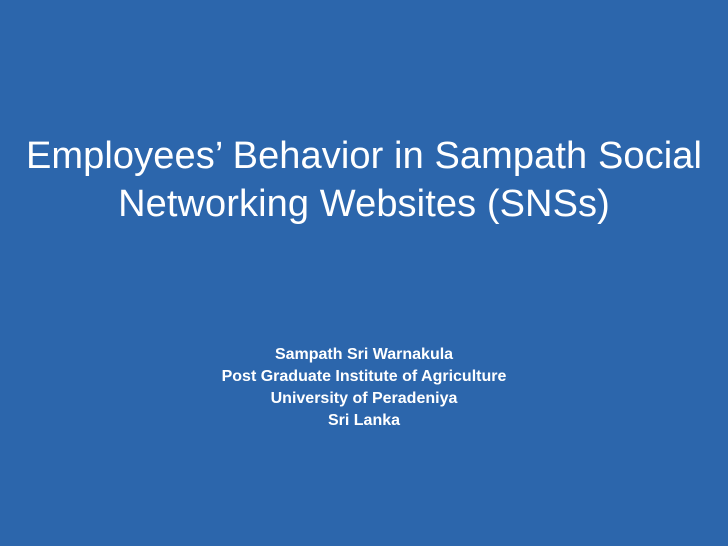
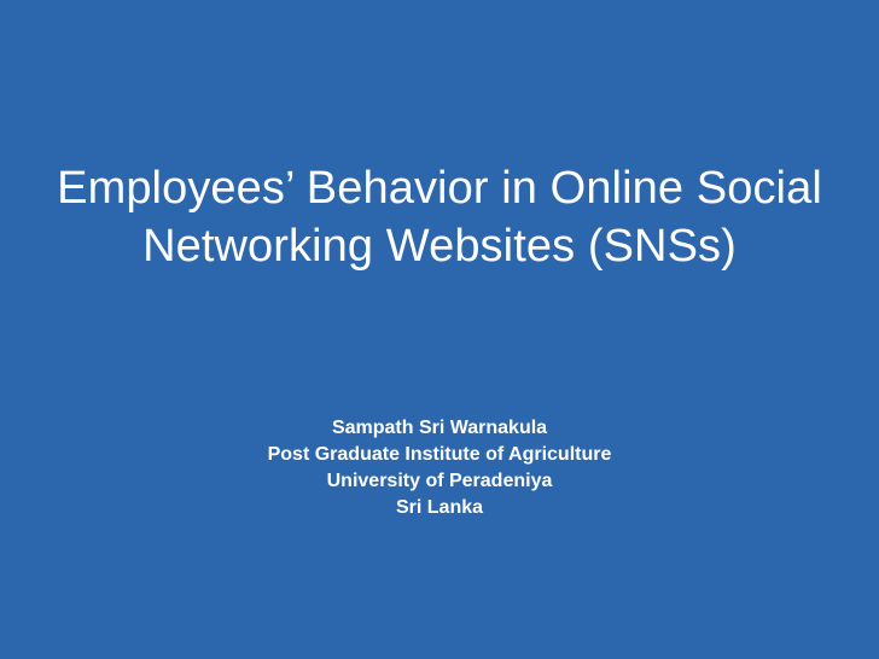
- Employees’ Behavior in Sampath Social
+ Employees’ Behavior in Online Social
  Networking Websites (SNSs)
  Sampath Sri Warnakula
  Post Graduate Institute of Agriculture
  University of Peradeniya
  Sri Lanka
